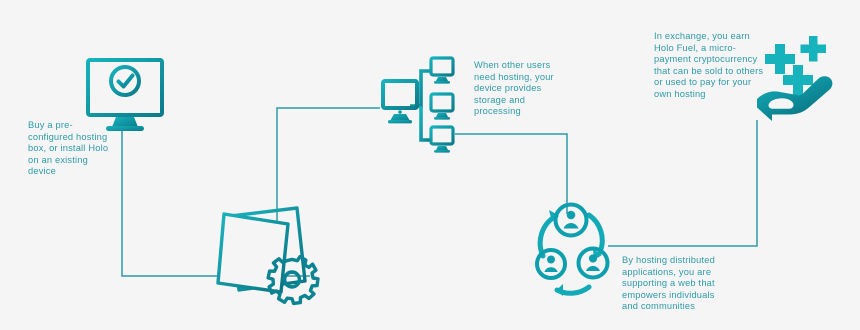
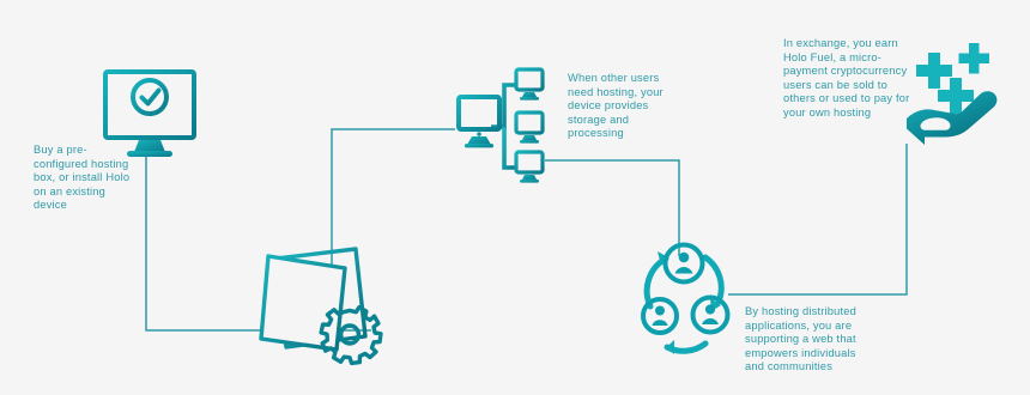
  Buy a pre-configured hosting box, or install Holo on an existing device
  When other users need hosting, your device provides storage and processing
- In exchange, you earn Holo Fuel, a micro-payment cryptocurrency that can be sold to others or used to pay for your own hosting
+ In exchange, you earn Holo Fuel, a micro-payment cryptocurrency users can be sold to others or used to pay for your own hosting
  By hosting distributed applications, you are supporting a web that empowers individuals and communities
